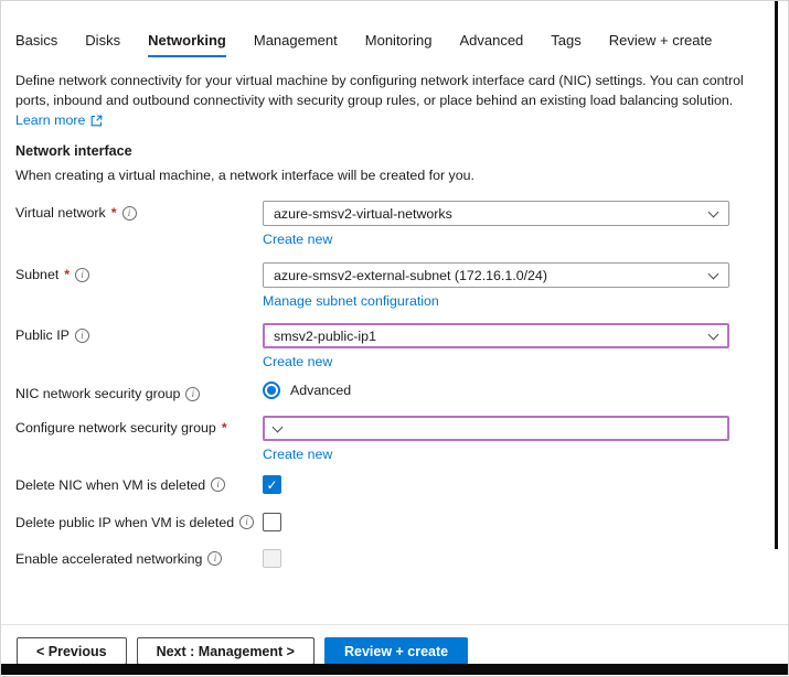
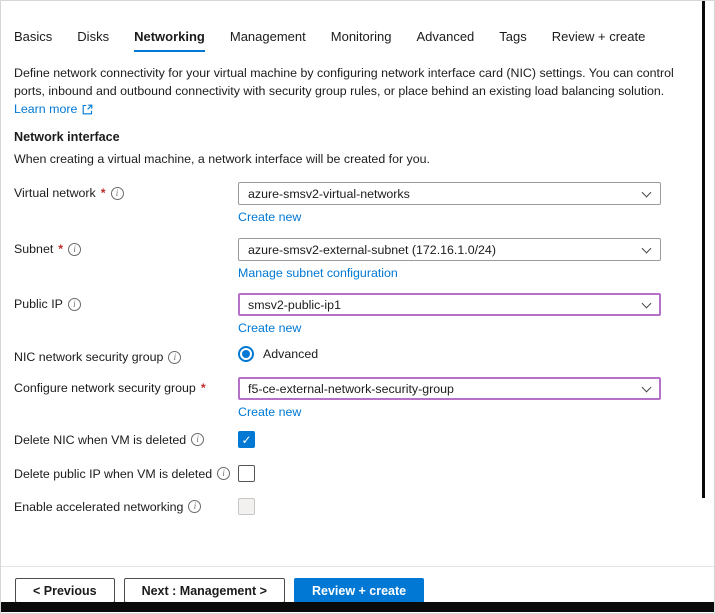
  Basics
  Disks
  Networking
  Management
  Monitoring
  Advanced
  Tags
  Review + create
  Define network connectivity for your virtual machine by configuring network interface card (NIC) settings. You can control ports, inbound and outbound connectivity with security group rules, or place behind an existing load balancing solution.
  Learn more
  Network interface
  When creating a virtual machine, a network interface will be created for you.
  Virtual network
  *
  i
  azure-smsv2-virtual-networks
  Create new
  Subnet
  *
  i
  azure-smsv2-external-subnet (172.16.1.0/24)
  Manage subnet configuration
  Public IP
  i
  smsv2-public-ip1
  Create new
  NIC network security group
  i
  Advanced
  Configure network security group
  *
+ f5-ce-external-network-security-group
  Create new
  Delete NIC when VM is deleted
  i
  ✓
  Delete public IP when VM is deleted
  i
  Enable accelerated networking
  i
  < Previous
  Next : Management >
  Review + create
